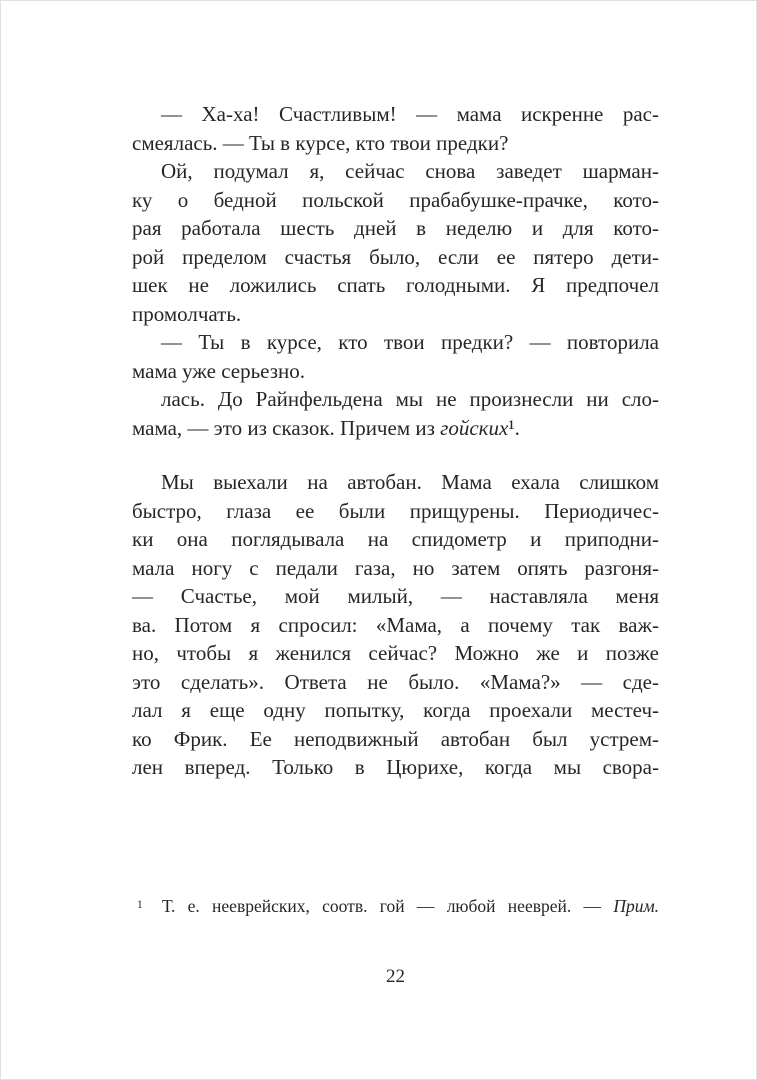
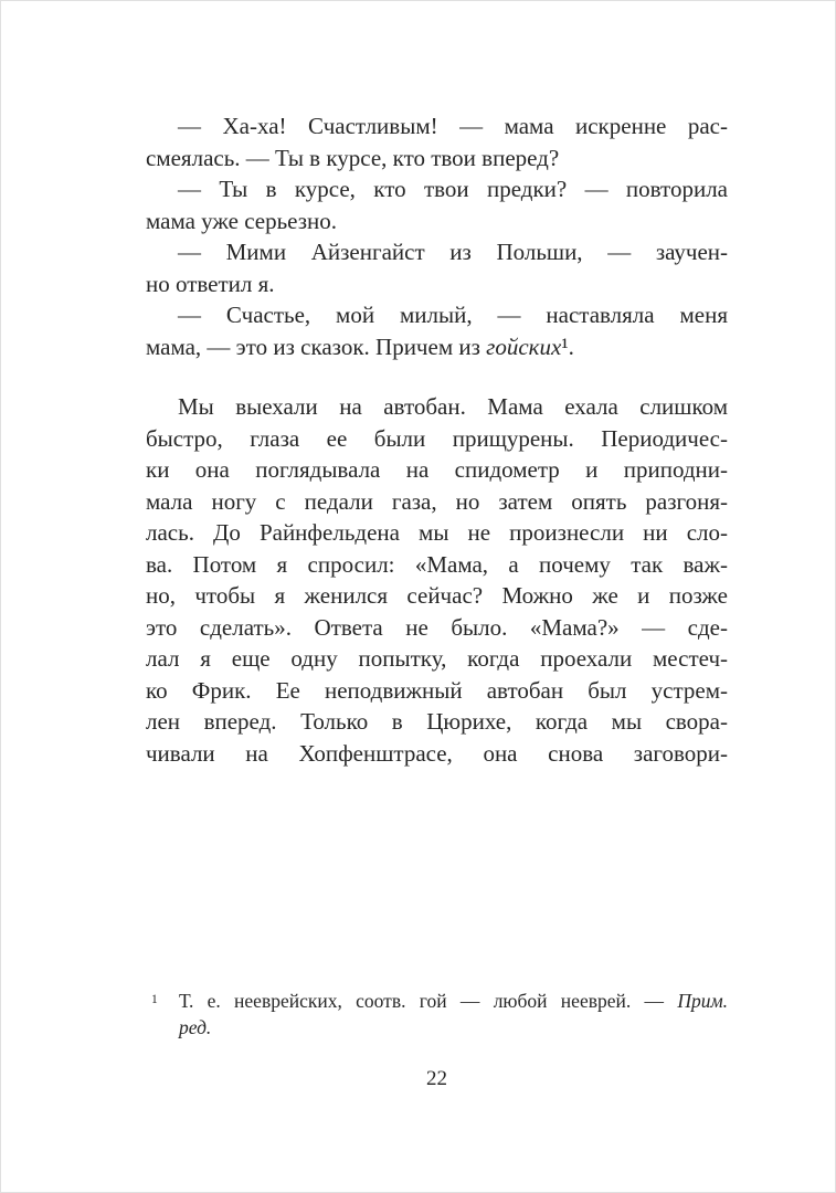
  — Ха-ха! Счастливым! — мама искренне рас-
- смеялась. — Ты в курсе, кто твои предки?
+ смеялась. — Ты в курсе, кто твои вперед?
- Ой, подумал я, сейчас снова заведет шарман-
- ку о бедной польской прабабушке-прачке, кото-
- рая работала шесть дней в неделю и для кото-
- рой пределом счастья было, если ее пятеро дети-
- шек не ложились спать голодными. Я предпочел
- промолчать.
  — Ты в курсе, кто твои предки? — повторила
  мама уже серьезно.
+ — Мими Айзенгайст из Польши, — заучен-
+ но ответил я.
- лась. До Райнфельдена мы не произнесли ни сло-
+ — Счастье, мой милый, — наставляла меня
  мама, — это из сказок. Причем из гойских¹.
  Мы выехали на автобан. Мама ехала слишком
  быстро, глаза ее были прищурены. Периодичес-
  ки она поглядывала на спидометр и приподни-
  мала ногу с педали газа, но затем опять разгоня-
- — Счастье, мой милый, — наставляла меня
+ лась. До Райнфельдена мы не произнесли ни сло-
  ва. Потом я спросил: «Мама, а почему так важ-
  но, чтобы я женился сейчас? Можно же и позже
  это сделать». Ответа не было. «Мама?» — сде-
  лал я еще одну попытку, когда проехали местеч-
  ко Фрик. Ее неподвижный автобан был устрем-
  лен вперед. Только в Цюрихе, когда мы свора-
+ чивали на Хопфенштрасе, она снова заговори-
  1
  Т. е. нееврейских, соотв. гой — любой нееврей. — Прим.
+ ред.
  22
